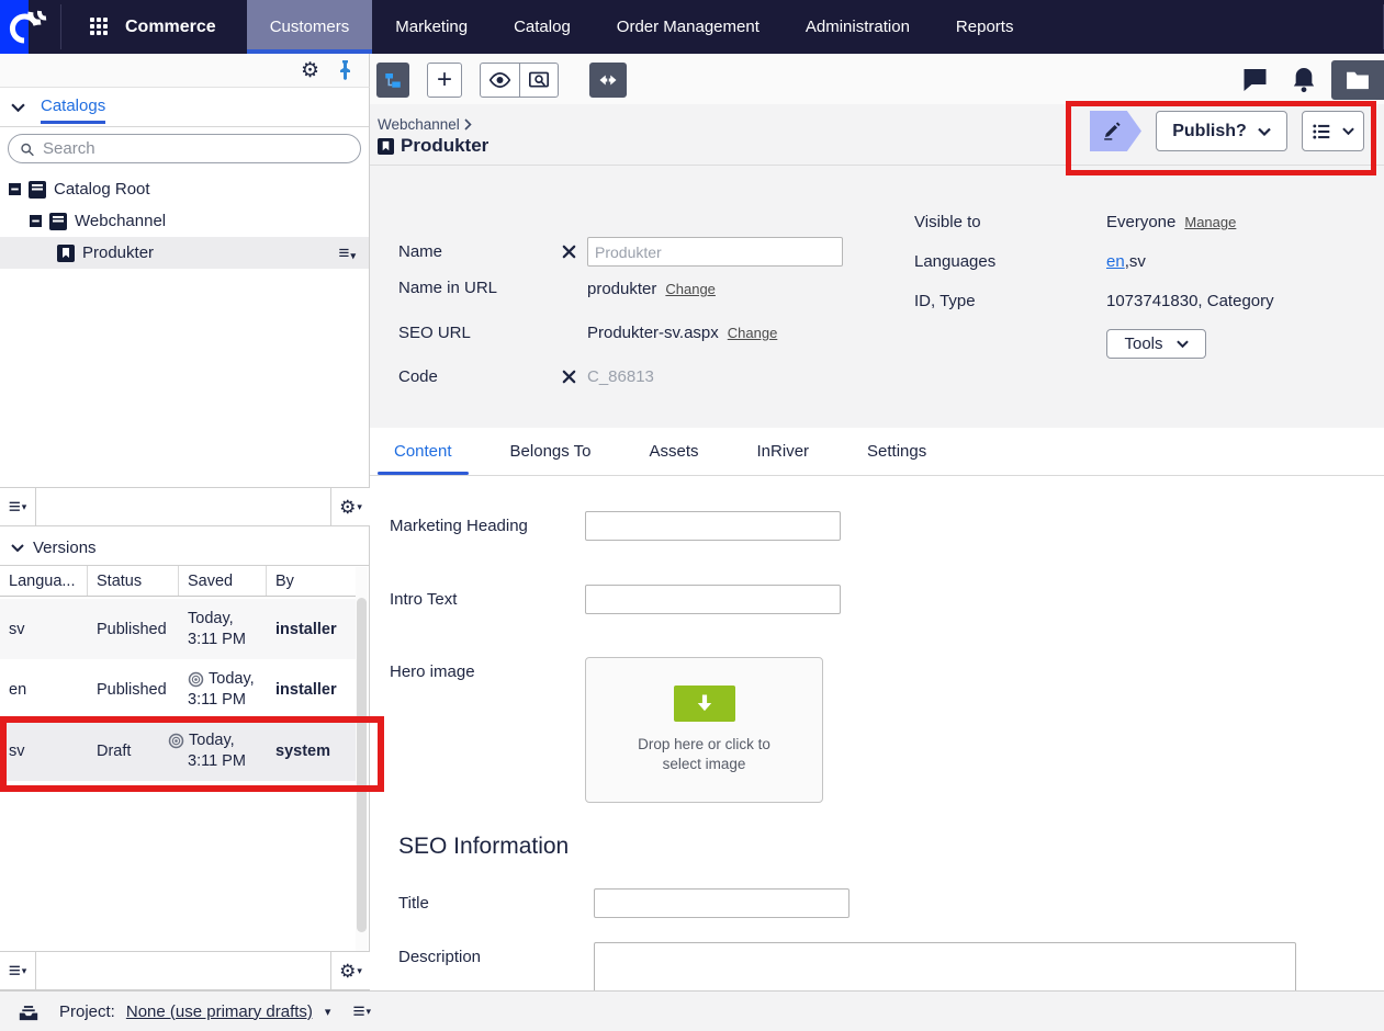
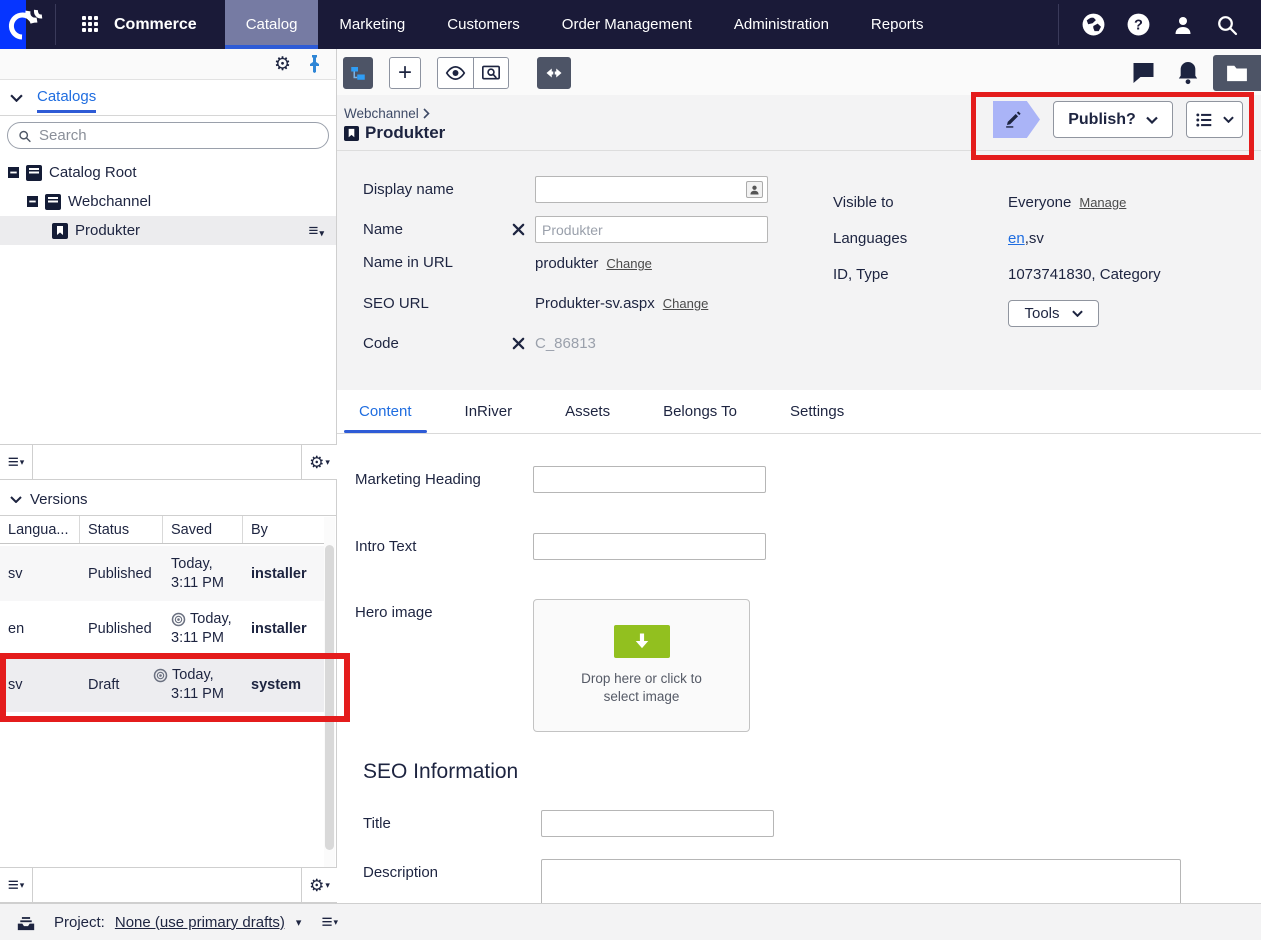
  Commerce
- Customers
+ Catalog
  Marketing
- Catalog
+ Customers
  Order Management
  Administration
  Reports
+ ?
  ⚙
  +
  Catalogs
  Search
  Catalog Root
  Webchannel
  Produkter
  ≡▾
  ≡
  ▾
  ⚙
  ▾
  Versions
  Langua...
  Status
  Saved
  By
  sv
  Published
  Today,
  3:11 PM
  installer
  en
  Published
  Today,
  3:11 PM
  installer
  sv
  Draft
  Today,
  3:11 PM
  system
  ≡
  ▾
  ⚙
  ▾
  Webchannel
  Produkter
  Publish?
+ Display name
  Name
  Produkter
  Name in URL
  produkter
  Change
  SEO URL
  Produkter-sv.aspx
  Change
  Code
  C_86813
  Visible to
  Everyone
  Manage
  Languages
  en
  ,sv
  ID, Type
  1073741830, Category
  Tools
  Content
- Belongs To
+ InRiver
  Assets
- InRiver
+ Belongs To
  Settings
  Marketing Heading
  Intro Text
  Hero image
  Drop here or click to select image
  SEO Information
  Title
  Description
  Project:
  None (use primary drafts)
  ▾
  ≡
  ▾
